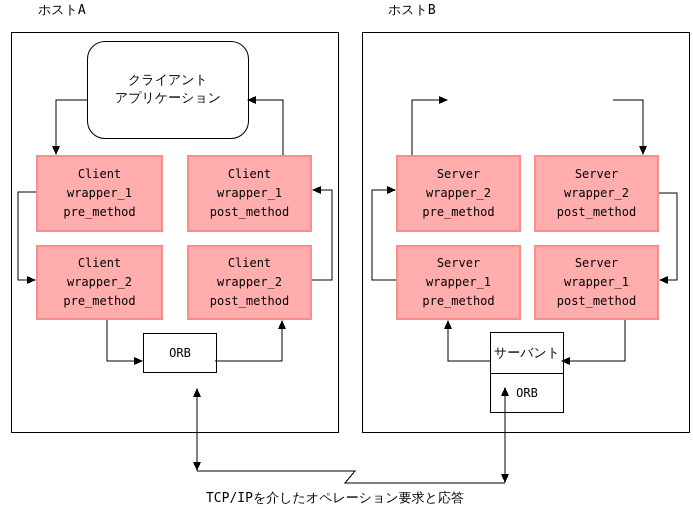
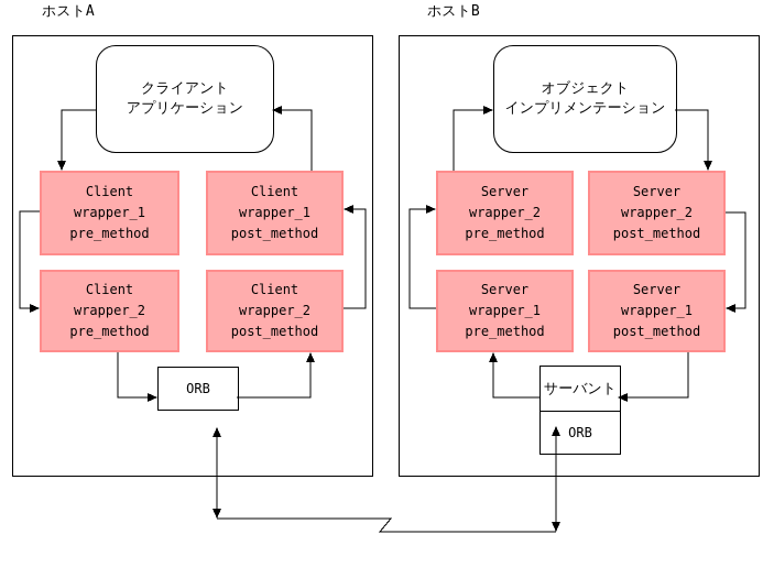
  ホストA
  ホストB
  クライアント
  アプリケーション
+ オブジェクト
+ インプリメンテーション
  Client
  wrapper_1
  pre_method
  Client
  wrapper_1
  post_method
  Client
  wrapper_2
  pre_method
  Client
  wrapper_2
  post_method
  Server
  wrapper_2
  pre_method
  Server
  wrapper_2
  post_method
  Server
  wrapper_1
  pre_method
  Server
  wrapper_1
  post_method
  ORB
  サーバント
  ORB
- TCP/IPを介したオペレーション要求と応答
